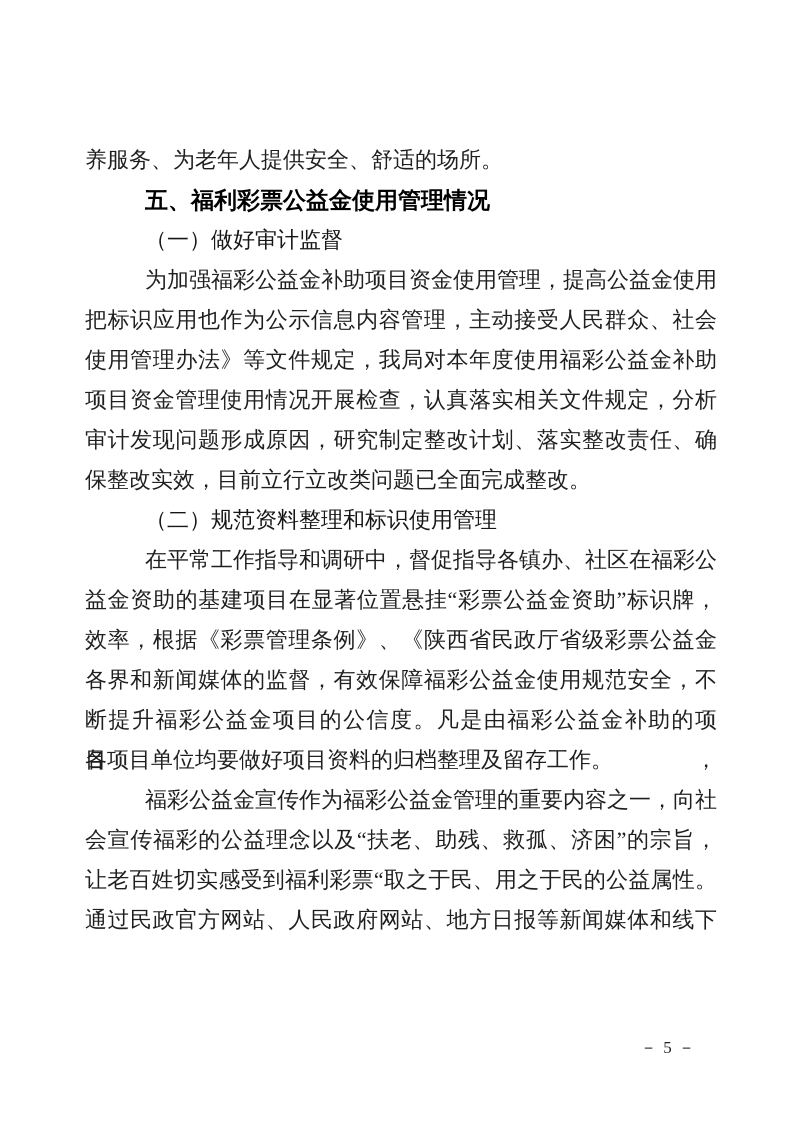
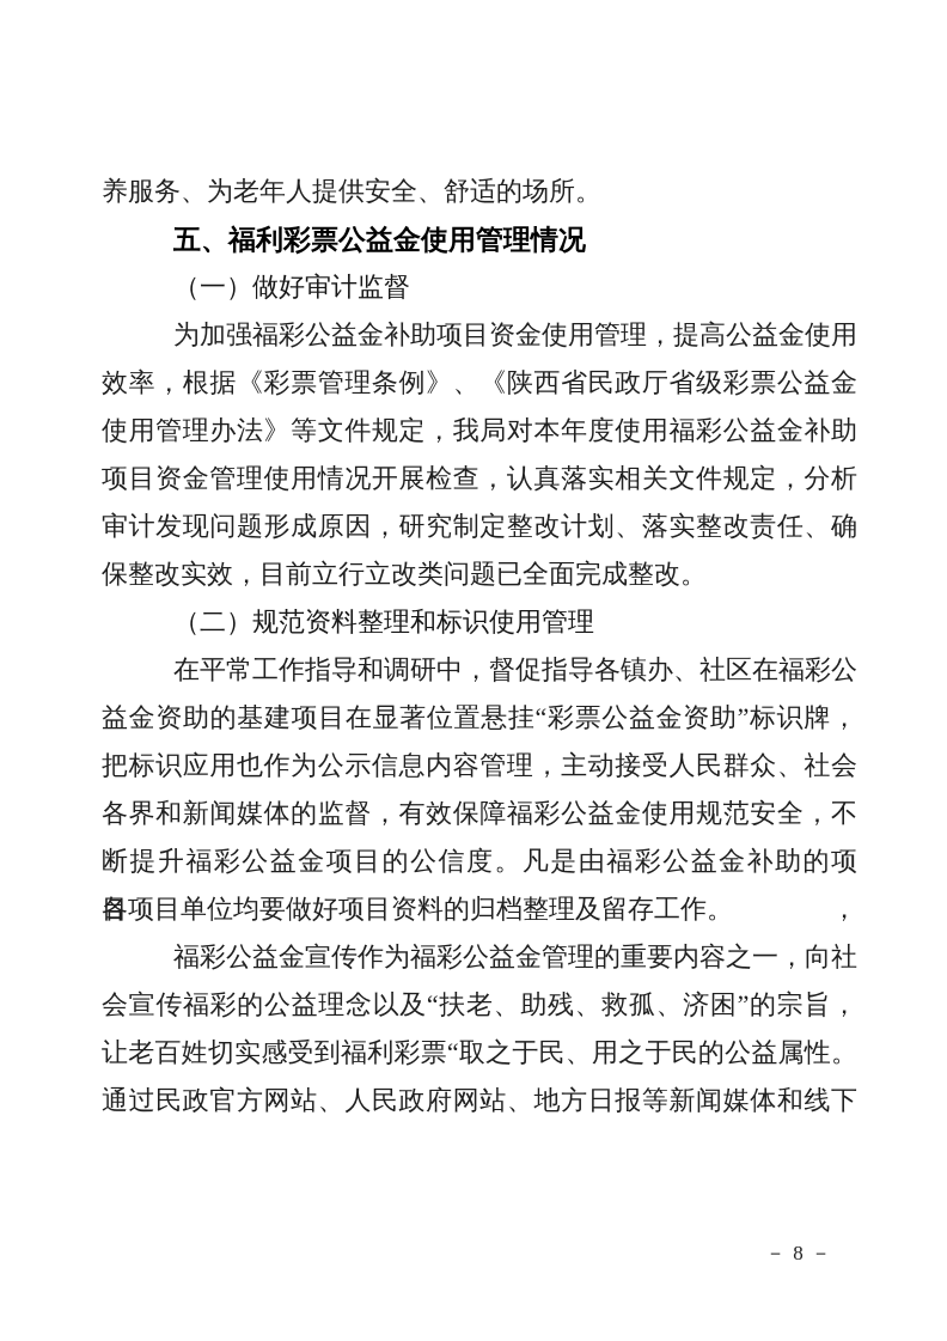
  养服务、为老年人提供安全、舒适的场所。
  五、福利彩票公益金使用管理情况
  （一）做好审计监督
  为加强福彩公益金补助项目资金使用管理，提高公益金使用
- 把标识应用也作为公示信息内容管理，主动接受人民群众、社会
+ 效率，根据《彩票管理条例》、《陕西省民政厅省级彩票公益金
  使用管理办法》等文件规定，我局对本年度使用福彩公益金补助
  项目资金管理使用情况开展检查，认真落实相关文件规定，分析
  审计发现问题形成原因，研究制定整改计划、落实整改责任、确
  保整改实效，目前立行立改类问题已全面完成整改。
  （二）规范资料整理和标识使用管理
  在平常工作指导和调研中，督促指导各镇办、社区在福彩公
  益金资助的基建项目在显著位置悬挂“彩票公益金资助”标识牌，
- 效率，根据《彩票管理条例》、《陕西省民政厅省级彩票公益金
+ 把标识应用也作为公示信息内容管理，主动接受人民群众、社会
  各界和新闻媒体的监督，有效保障福彩公益金使用规范安全，不
  断提升福彩公益金项目的公信度。凡是由福彩公益金补助的项目，
  各项目单位均要做好项目资料的归档整理及留存工作。
  福彩公益金宣传作为福彩公益金管理的重要内容之一，向社
  会宣传福彩的公益理念以及“扶老、助残、救孤、济困”的宗旨，
  让老百姓切实感受到福利彩票“取之于民、用之于民的公益属性。
  通过民政官方网站、人民政府网站、地方日报等新闻媒体和线下
- － 5 －
+ － 8 －
